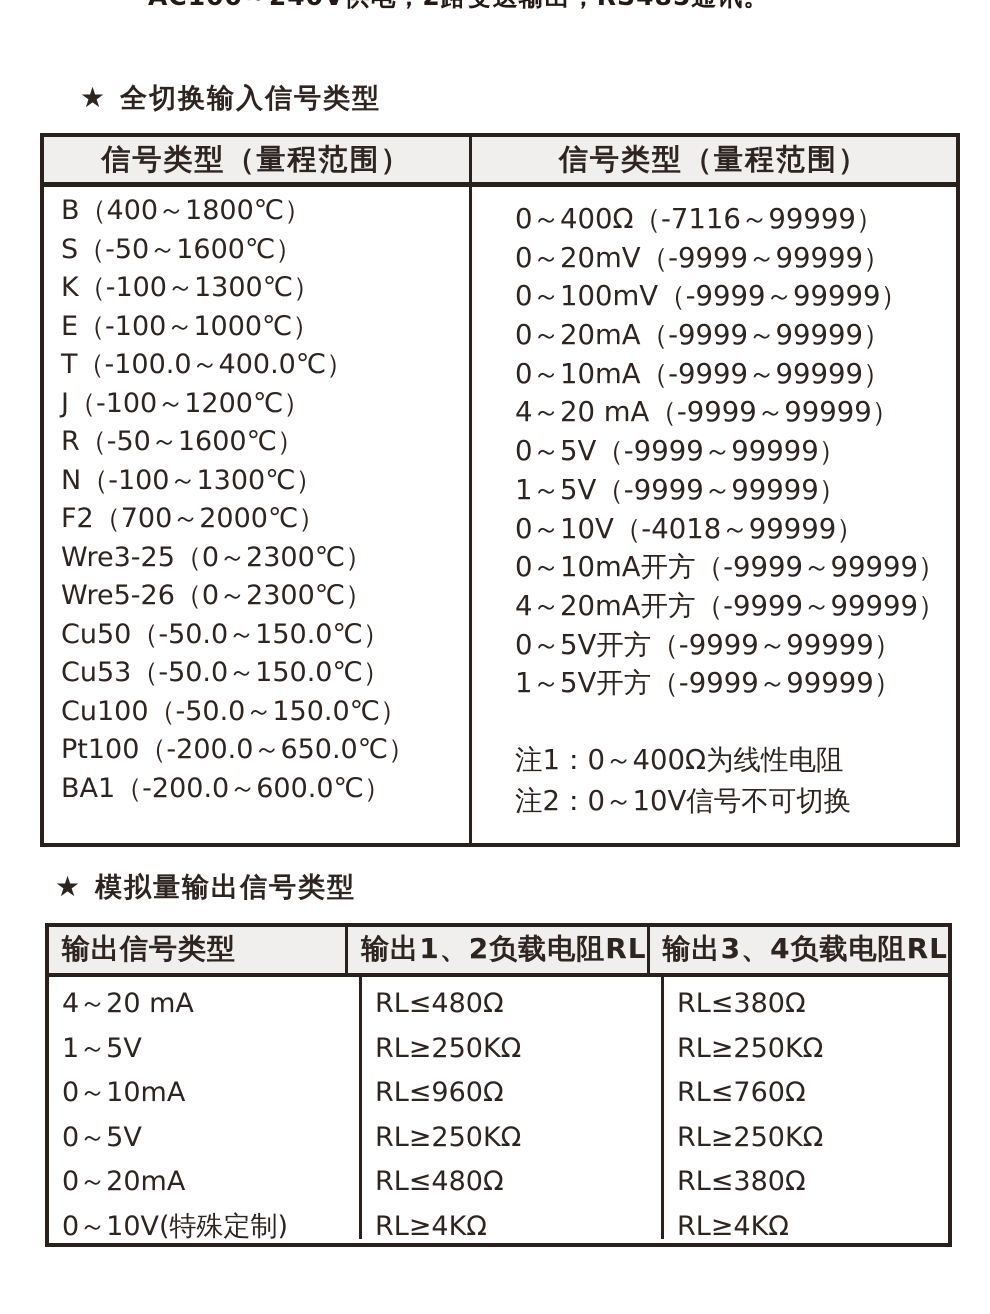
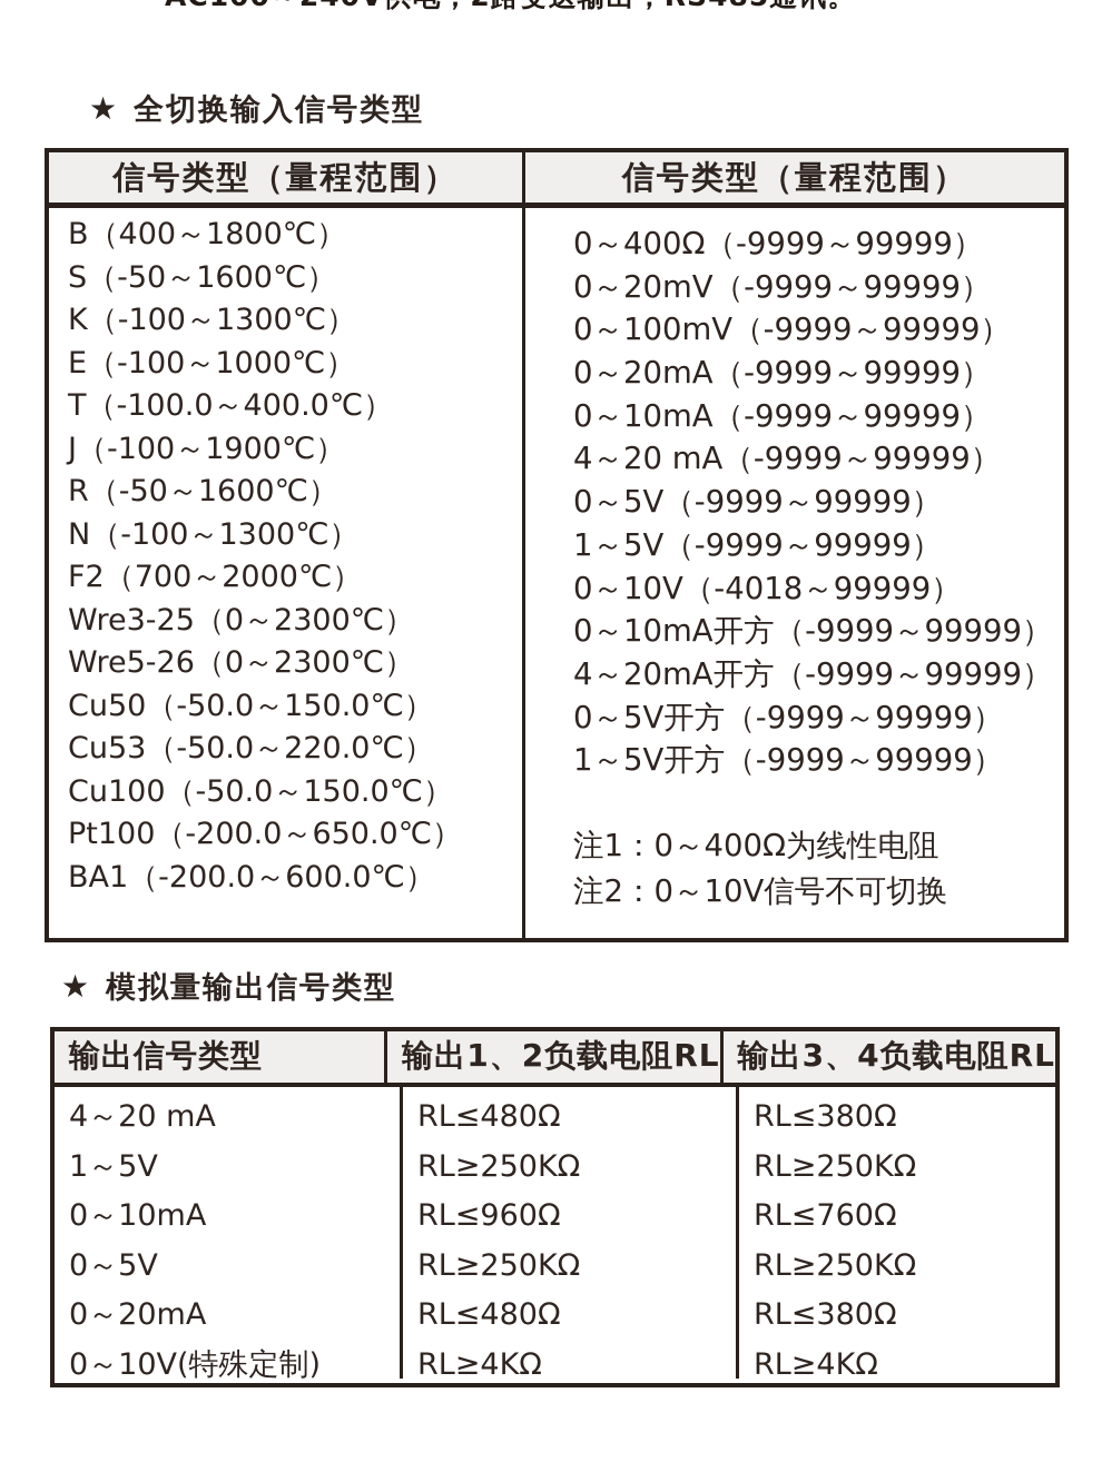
  ★ 全切换输入信号类型
  信号类型（量程范围）
  信号类型（量程范围）
  B（400～1800℃）
  S（-50～1600℃）
  K（-100～1300℃）
  E（-100～1000℃）
  T（-100.0～400.0℃）
- J（-100～1200℃）
+ J（-100～1900℃）
  R（-50～1600℃）
  N（-100～1300℃）
  F2（700～2000℃）
  Wre3-25（0～2300℃）
  Wre5-26（0～2300℃）
  Cu50（-50.0～150.0℃）
- Cu53（-50.0～150.0℃）
+ Cu53（-50.0～220.0℃）
  Cu100（-50.0～150.0℃）
  Pt100（-200.0～650.0℃）
  BA1（-200.0～600.0℃）
- 0～400Ω（-7116～99999）
+ 0～400Ω（-9999～99999）
  0～20mV（-9999～99999）
  0～100mV（-9999～99999）
  0～20mA（-9999～99999）
  0～10mA（-9999～99999）
  4～20 mA（-9999～99999）
  0～5V（-9999～99999）
  1～5V（-9999～99999）
  0～10V（-4018～99999）
  0～10mA开方（-9999～99999）
  4～20mA开方（-9999～99999）
  0～5V开方（-9999～99999）
  1～5V开方（-9999～99999）
  注1：0～400Ω为线性电阻
  注2：0～10V信号不可切换
  ★ 模拟量输出信号类型
  输出信号类型
  输出1、2负载电阻RL
  输出3、4负载电阻RL
  4～20 mA
  1～5V
  0～10mA
  0～5V
  0～20mA
  0～10V(特殊定制)
  RL≤480Ω
  RL≥250KΩ
  RL≤960Ω
  RL≥250KΩ
  RL≤480Ω
  RL≥4KΩ
  RL≤380Ω
  RL≥250KΩ
  RL≤760Ω
  RL≥250KΩ
  RL≤380Ω
  RL≥4KΩ
